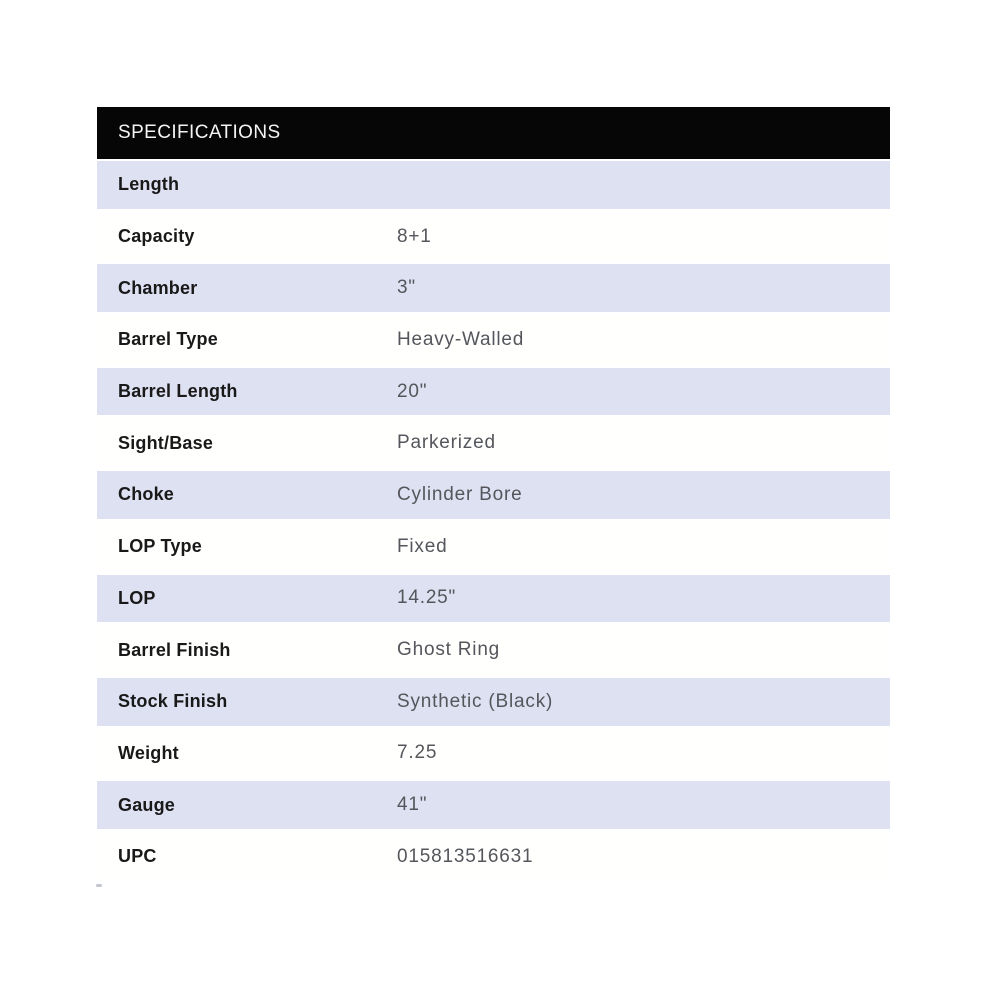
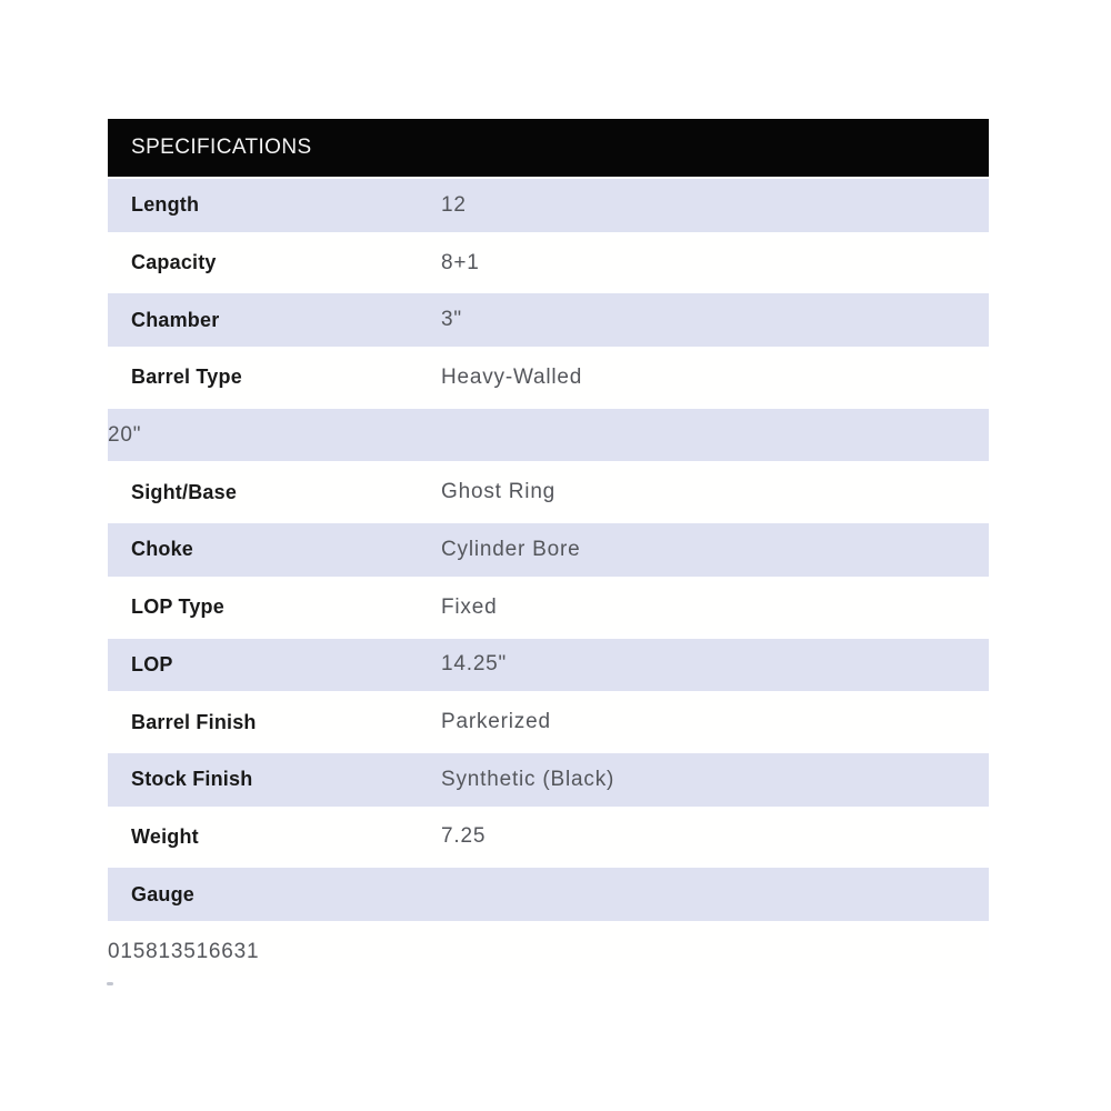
  SPECIFICATIONS
  Length
+ 12
  Capacity
  8+1
  Chamber
  3"
  Barrel Type
  Heavy-Walled
- Barrel Length
  20"
  Sight/Base
- Parkerized
+ Ghost Ring
  Choke
  Cylinder Bore
  LOP Type
  Fixed
  LOP
  14.25"
  Barrel Finish
- Ghost Ring
+ Parkerized
  Stock Finish
  Synthetic (Black)
  Weight
  7.25
  Gauge
- 41"
- UPC
  015813516631
